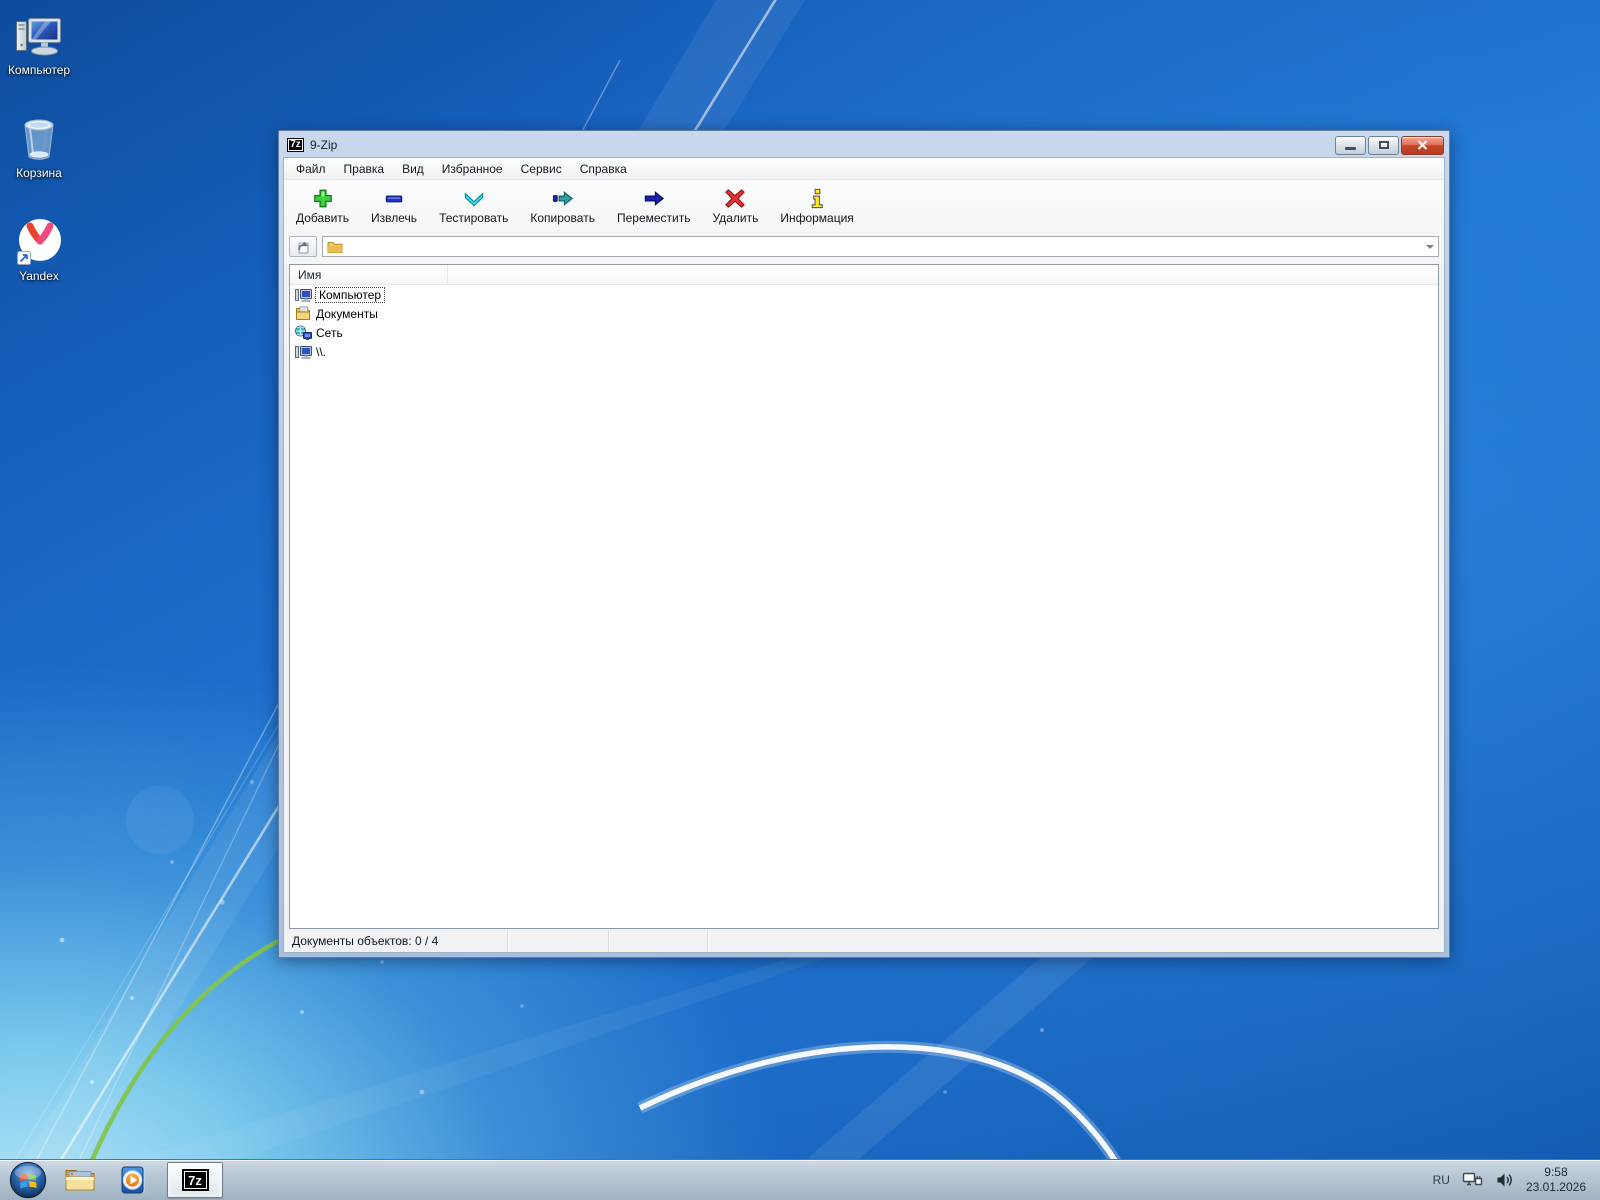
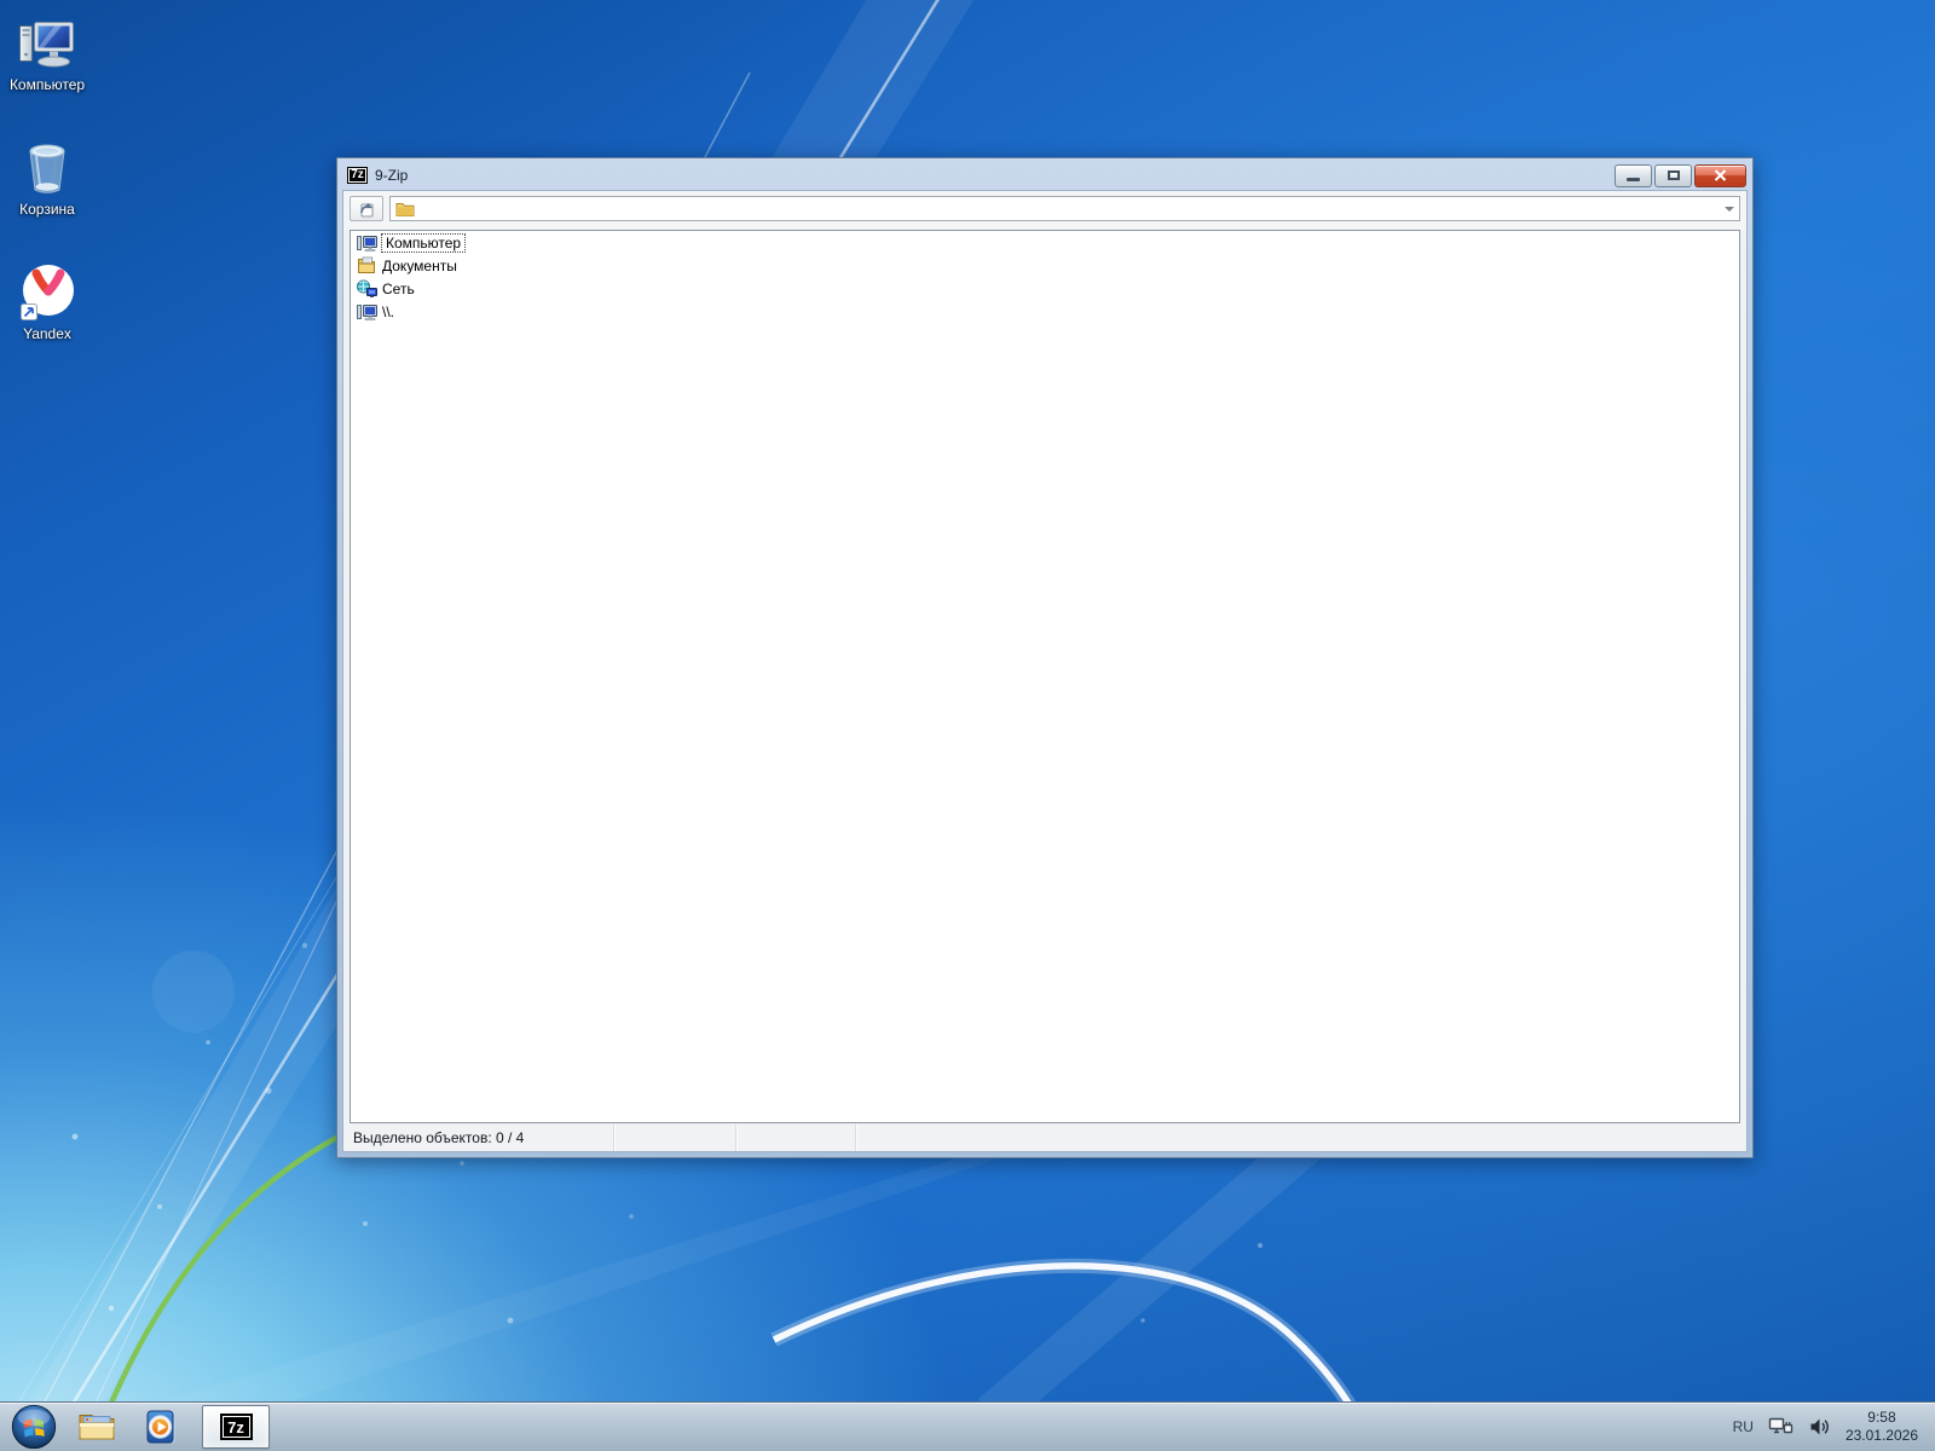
  Компьютер
  Корзина
  Yandex
  7z
  9-Zip
- Файл
- Правка
- Вид
- Избранное
- Сервис
- Справка
- Добавить
- Извлечь
- Тестировать
- Копировать
- Переместить
- Удалить
- Информация
- Имя
  Компьютер
  Документы
  Сеть
  \\.
- Документы объектов: 0 / 4
+ Выделено объектов: 0 / 4
  7z
  RU
  9:58
  23.01.2026
